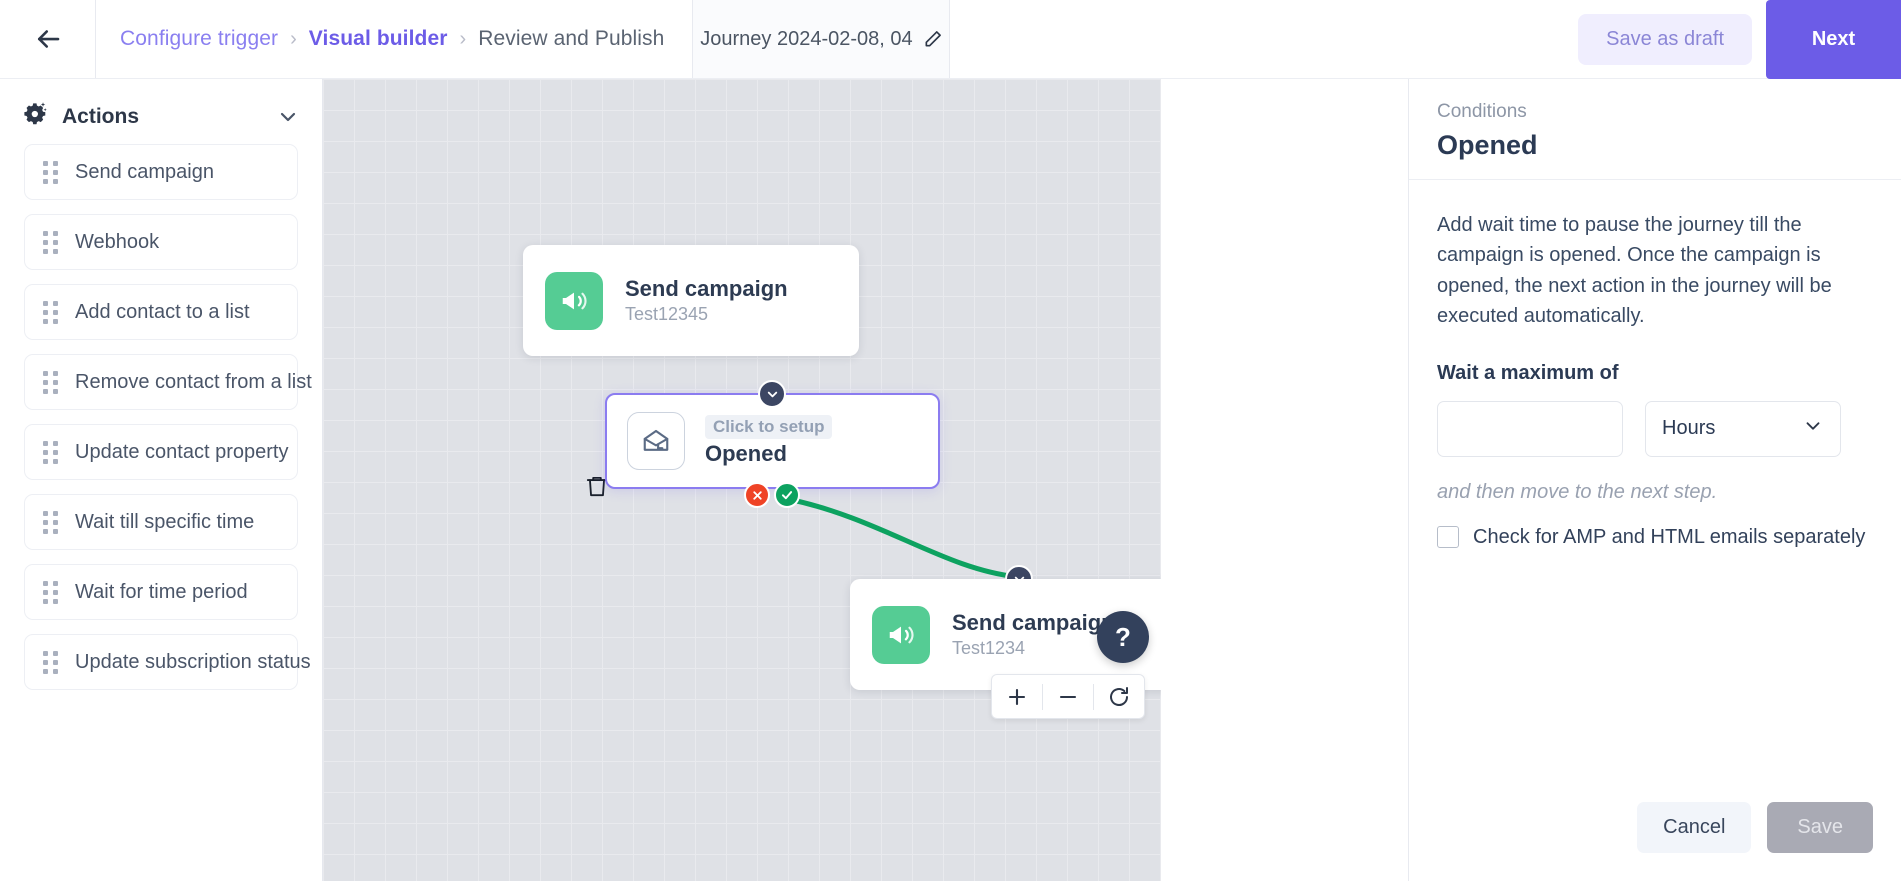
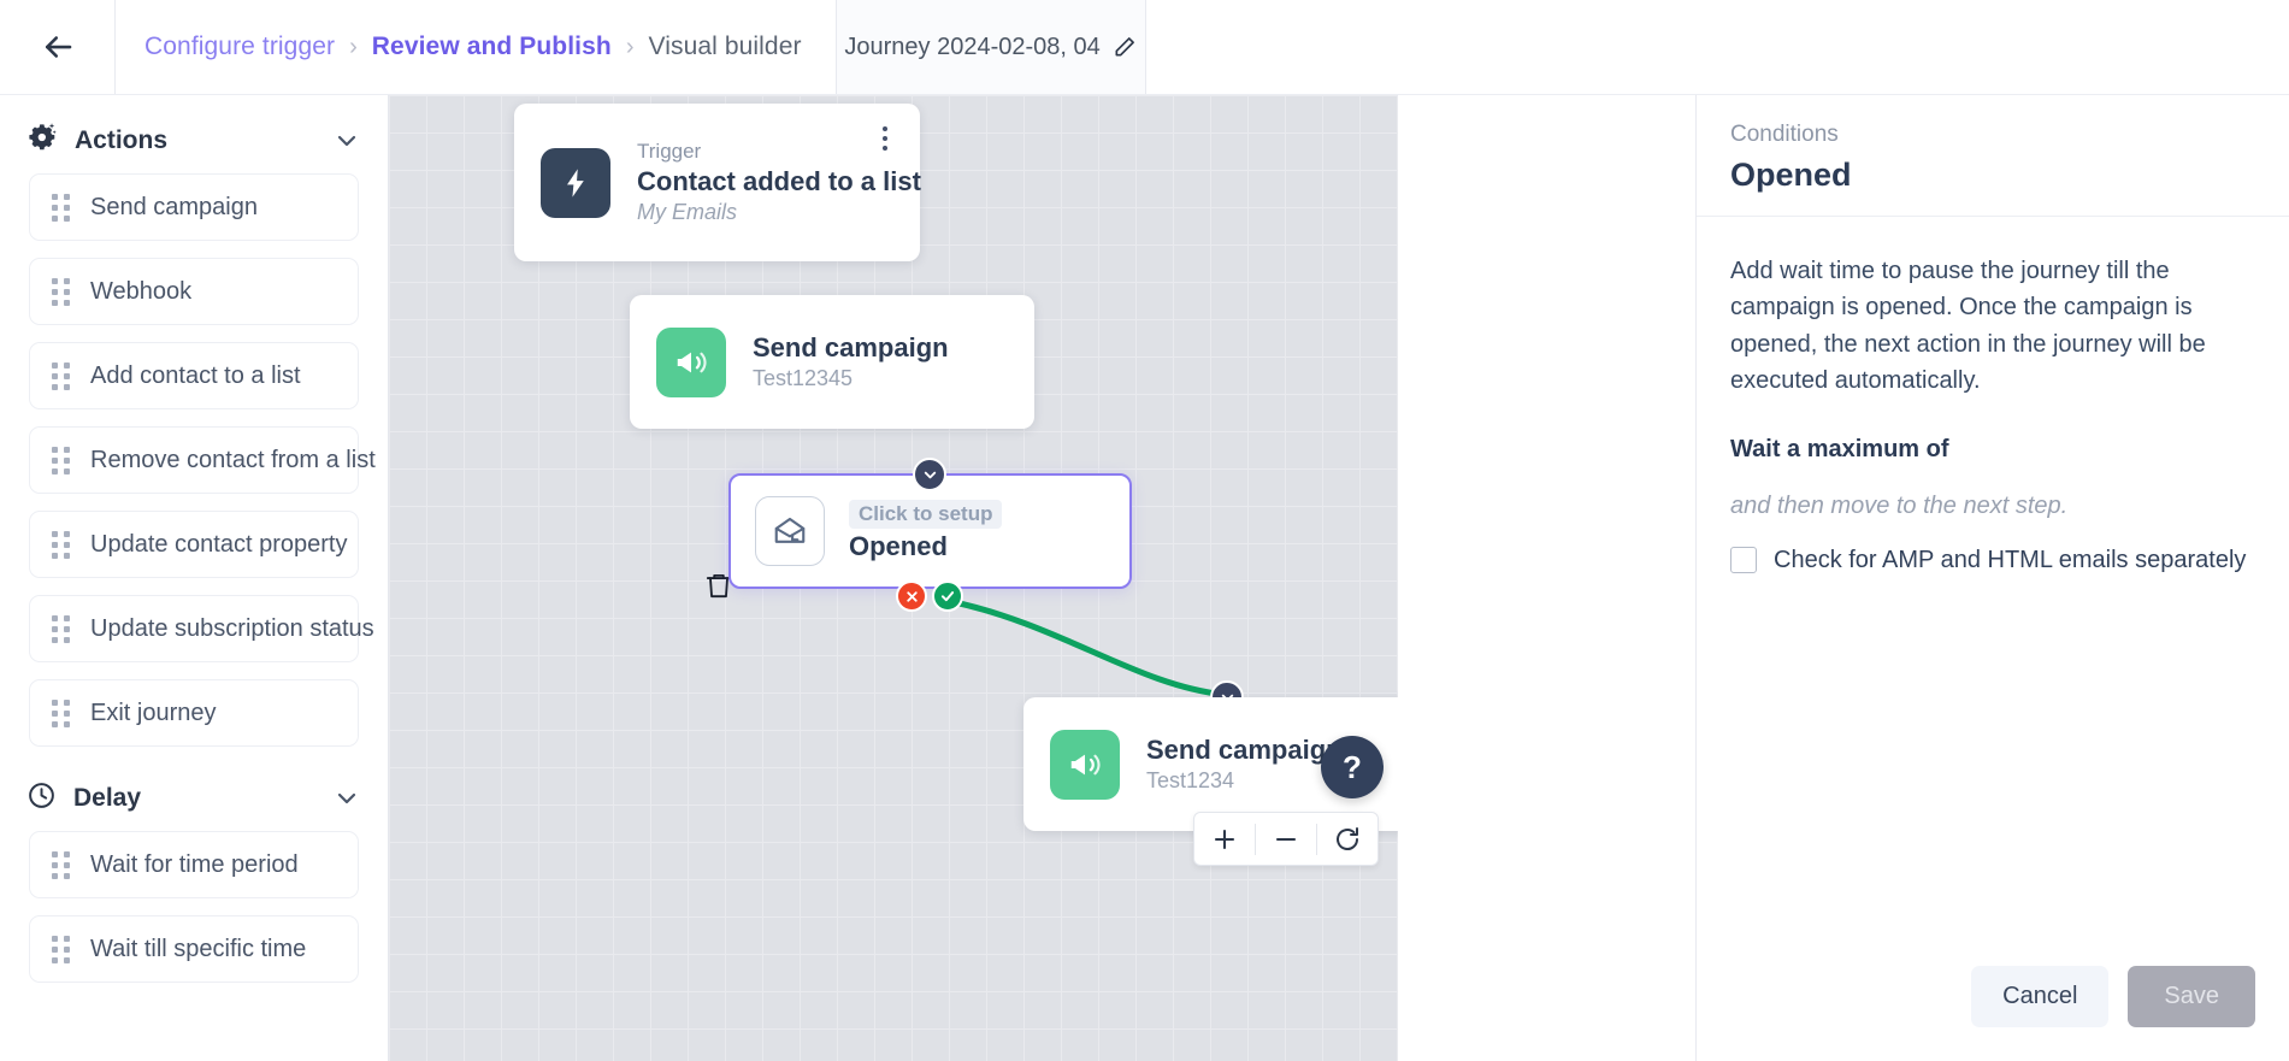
  Configure trigger
  ›
- Visual builder
+ Review and Publish
  ›
- Review and Publish
+ Visual builder
  Journey 2024-02-08, 04
- Save as draft
- Next
  Actions
  Send campaign
  Webhook
  Add contact to a list
  Remove contact from a list
  Update contact property
- Wait till specific time
+ Update subscription status
+ Exit journey
+ Delay
  Wait for time period
- Update subscription status
+ Wait till specific time
+ Trigger
+ Contact added to a list
+ My Emails
  Send campaign
  Test12345
  Click to setup
  Opened
  Send campaig
  Test1234
  ?
  Conditions
  Opened
  Add wait time to pause the journey till the campaign is opened. Once the campaign is opened, the next action in the journey will be executed automatically.
  Wait a maximum of
- Hours
  and then move to the next step.
  Check for AMP and HTML emails separately
  Cancel
  Save
